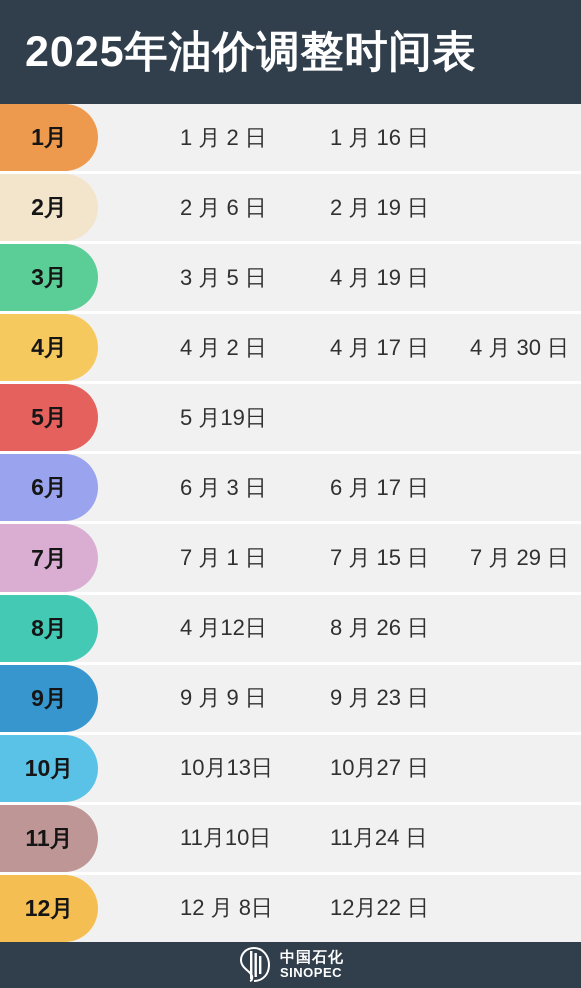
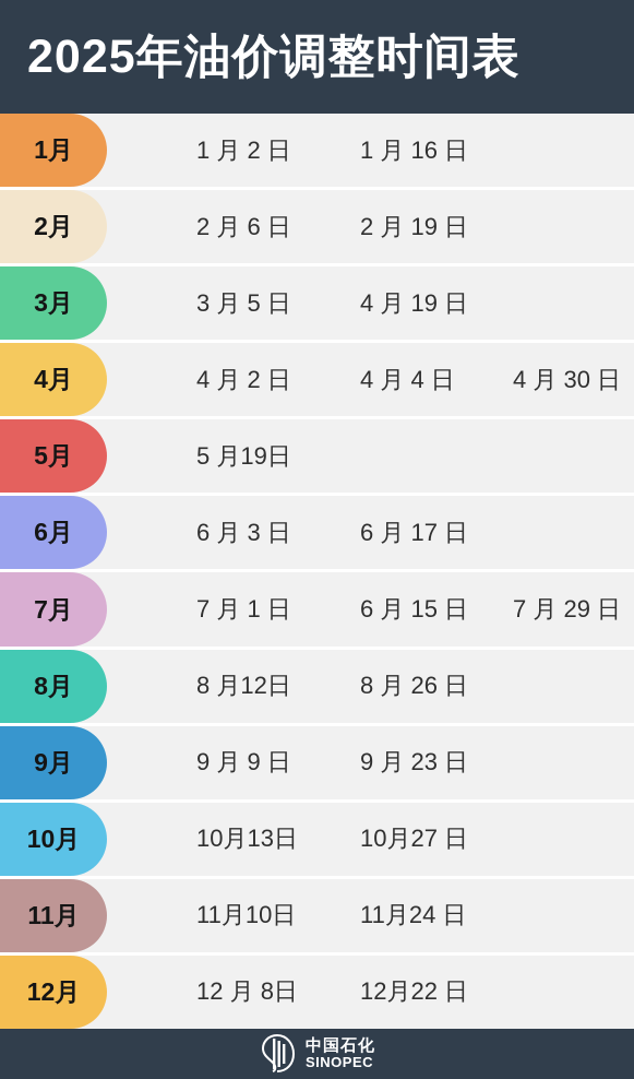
  2025年油价调整时间表
  1月
  1 月 2 日
  1 月 16 日
  2月
  2 月 6 日
  2 月 19 日
  3月
  3 月 5 日
  4 月 19 日
  4月
  4 月 2 日
- 4 月 17 日
+ 4 月 4 日
  4 月 30 日
  5月
  5 月19日
  6月
  6 月 3 日
  6 月 17 日
  7月
  7 月 1 日
- 7 月 15 日
+ 6 月 15 日
  7 月 29 日
  8月
- 4 月12日
+ 8 月12日
  8 月 26 日
  9月
  9 月 9 日
  9 月 23 日
  10月
  10月13日
  10月27 日
  11月
  11月10日
  11月24 日
  12月
  12 月 8日
  12月22 日
  中国石化
  SINOPEC
